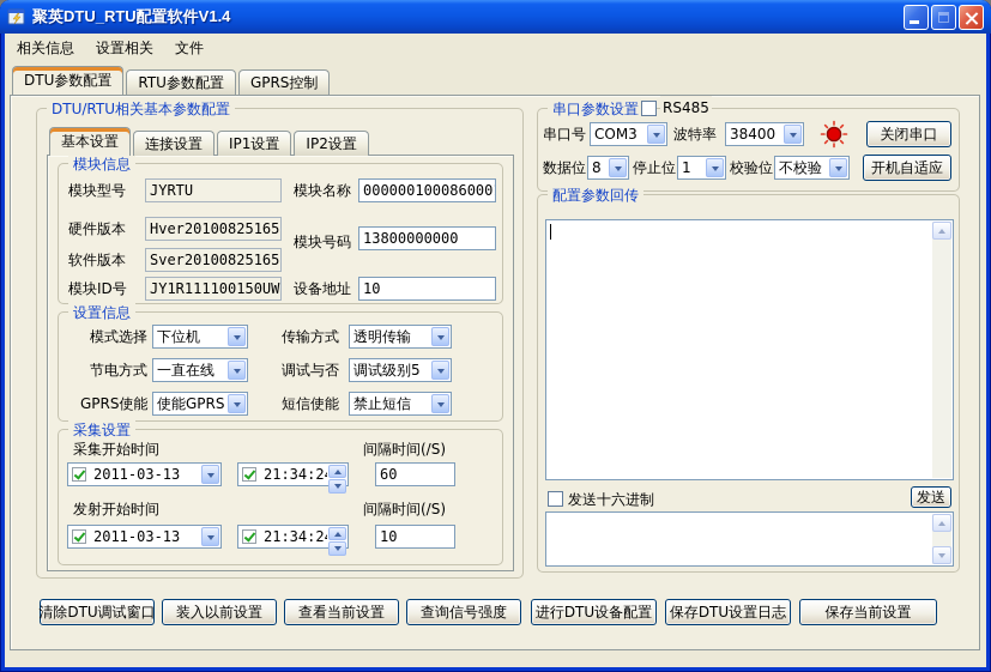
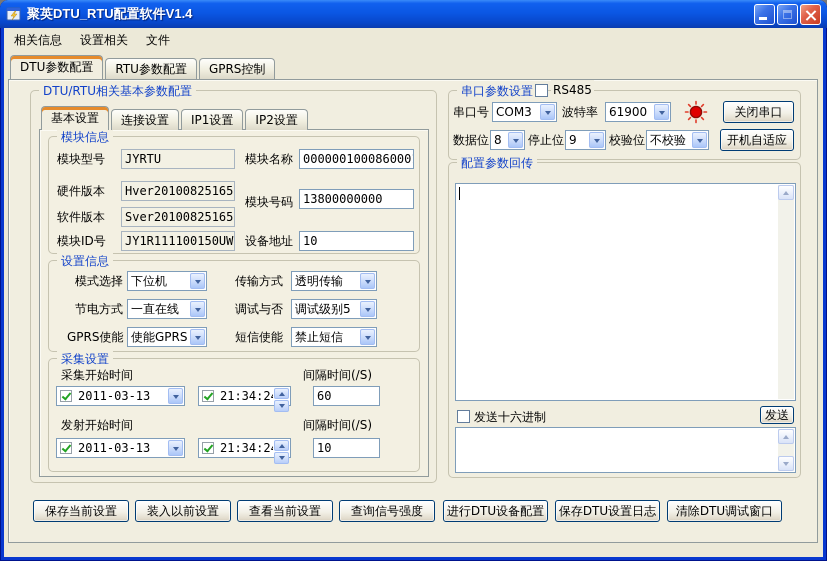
  聚英DTU_RTU配置软件V1.4
  相关信息
  设置相关
  文件
  DTU参数配置
  RTU参数配置
  GPRS控制
  DTU/RTU相关基本参数配置
  基本设置
  连接设置
  IP1设置
  IP2设置
  模块信息
  模块型号
  JYRTU
  模块名称
  000000100086000
  硬件版本
  Hver20100825165
  模块号码
  13800000000
  软件版本
  Sver20100825165
  模块ID号
  JY1R111100150UW
  设备地址
  10
  设置信息
  模式选择
  下位机
  传输方式
  透明传输
  节电方式
  一直在线
  调试与否
  调试级别5
  GPRS使能
  使能GPRS
  短信使能
  禁止短信
  采集设置
  采集开始时间
  间隔时间(/S)
  2011-03-13
  21:34:2
  60
  发射开始时间
  间隔时间(/S)
  2011-03-13
  21:34:2
  10
  串口参数设置
  RS485
  串口号
  COM3
  波特率
- 38400
+ 61900
  关闭串口
  数据位
  8
  停止位
- 1
+ 9
  校验位
  不校验
  开机自适应
  配置参数回传
  发送十六进制
  发送
- 清除DTU调试窗口
+ 保存当前设置
  装入以前设置
  查看当前设置
  查询信号强度
  进行DTU设备配置
  保存DTU设置日志
- 保存当前设置
+ 清除DTU调试窗口
